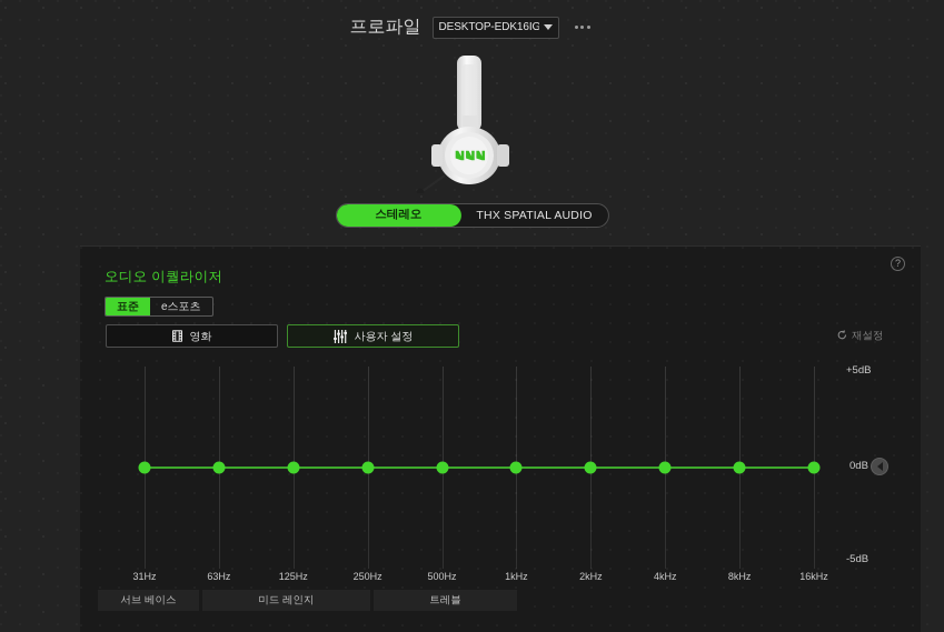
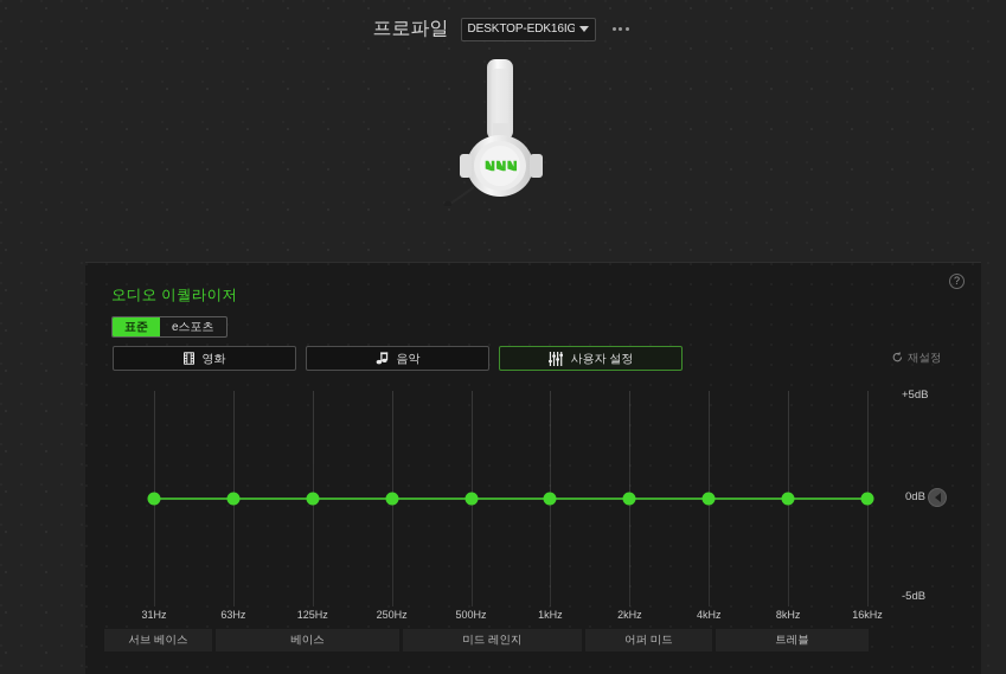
  프로파일
  DESKTOP-EDK16IG
- 스테레오
- THX SPATIAL AUDIO
  오디오 이퀄라이저
  ?
  표준
  e스포츠
  영화
+ 음악
  사용자 설정
  재설정
  +5dB
  0dB
  -5dB
  31Hz
  63Hz
  125Hz
  250Hz
  500Hz
  1kHz
  2kHz
  4kHz
  8kHz
  16kHz
  서브 베이스
+ 베이스
  미드 레인지
+ 어퍼 미드
  트레블
